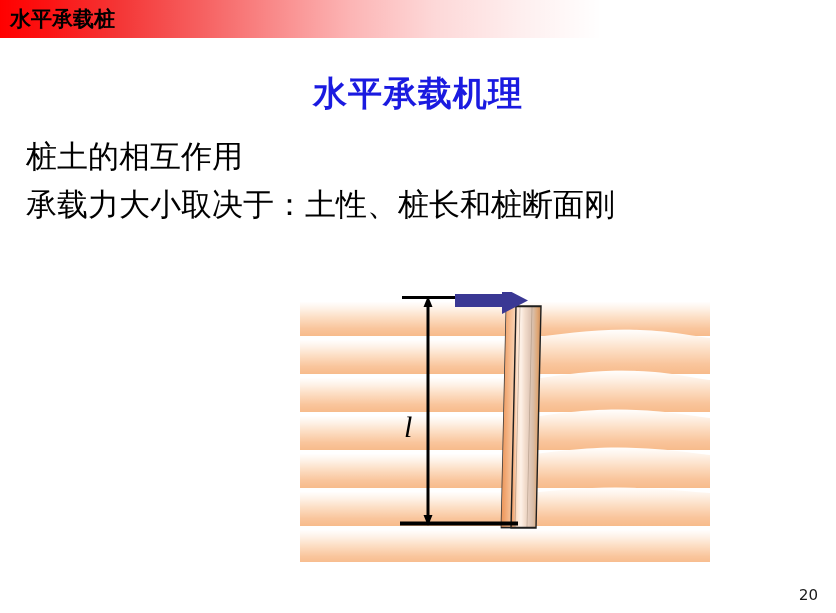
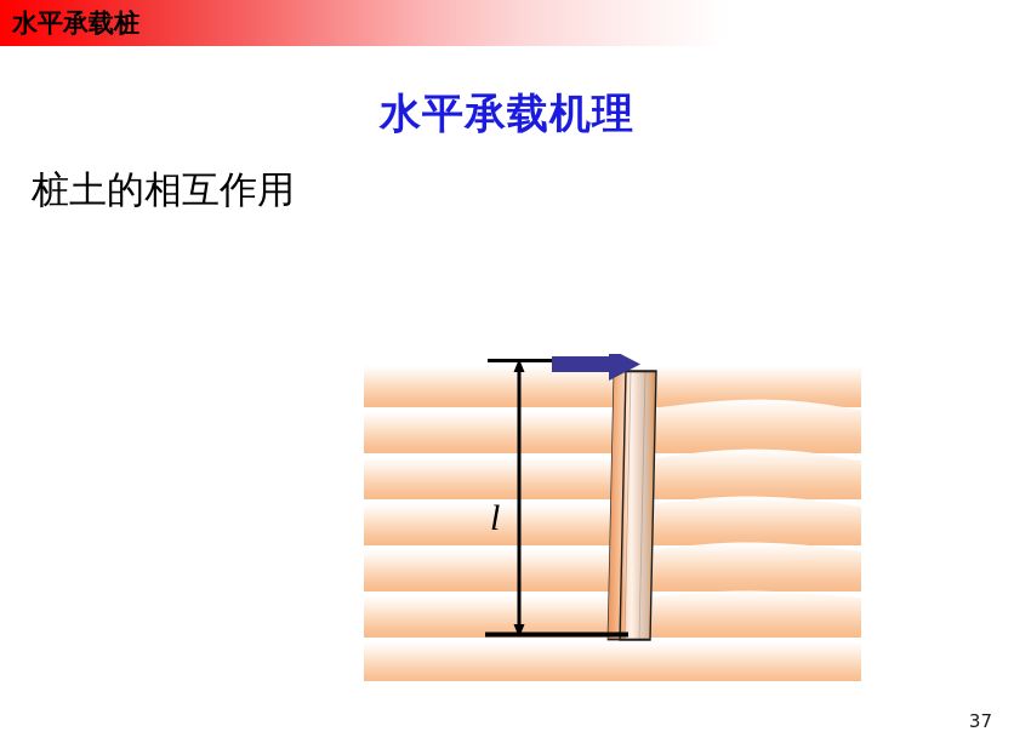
  水平承载桩
  水平承载机理
  桩土的相互作用
- 承载力大小取决于：土性、桩长和桩断面刚
  l
- 20
+ 37
